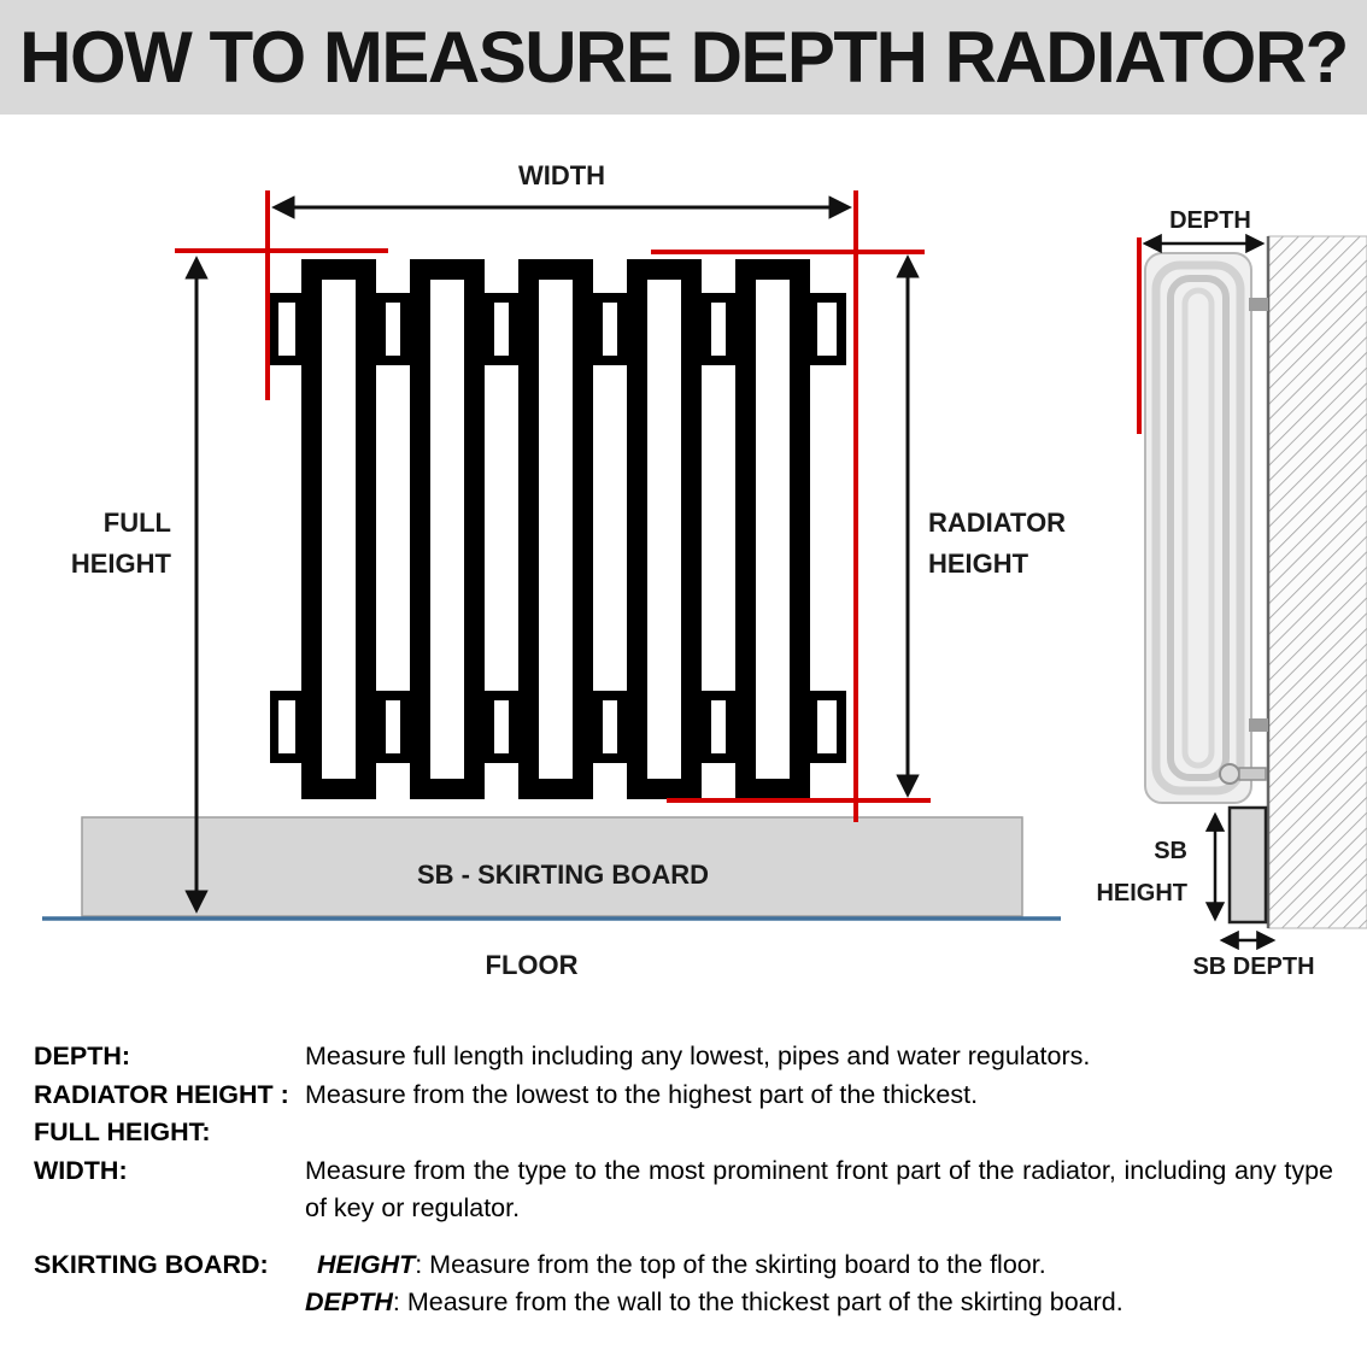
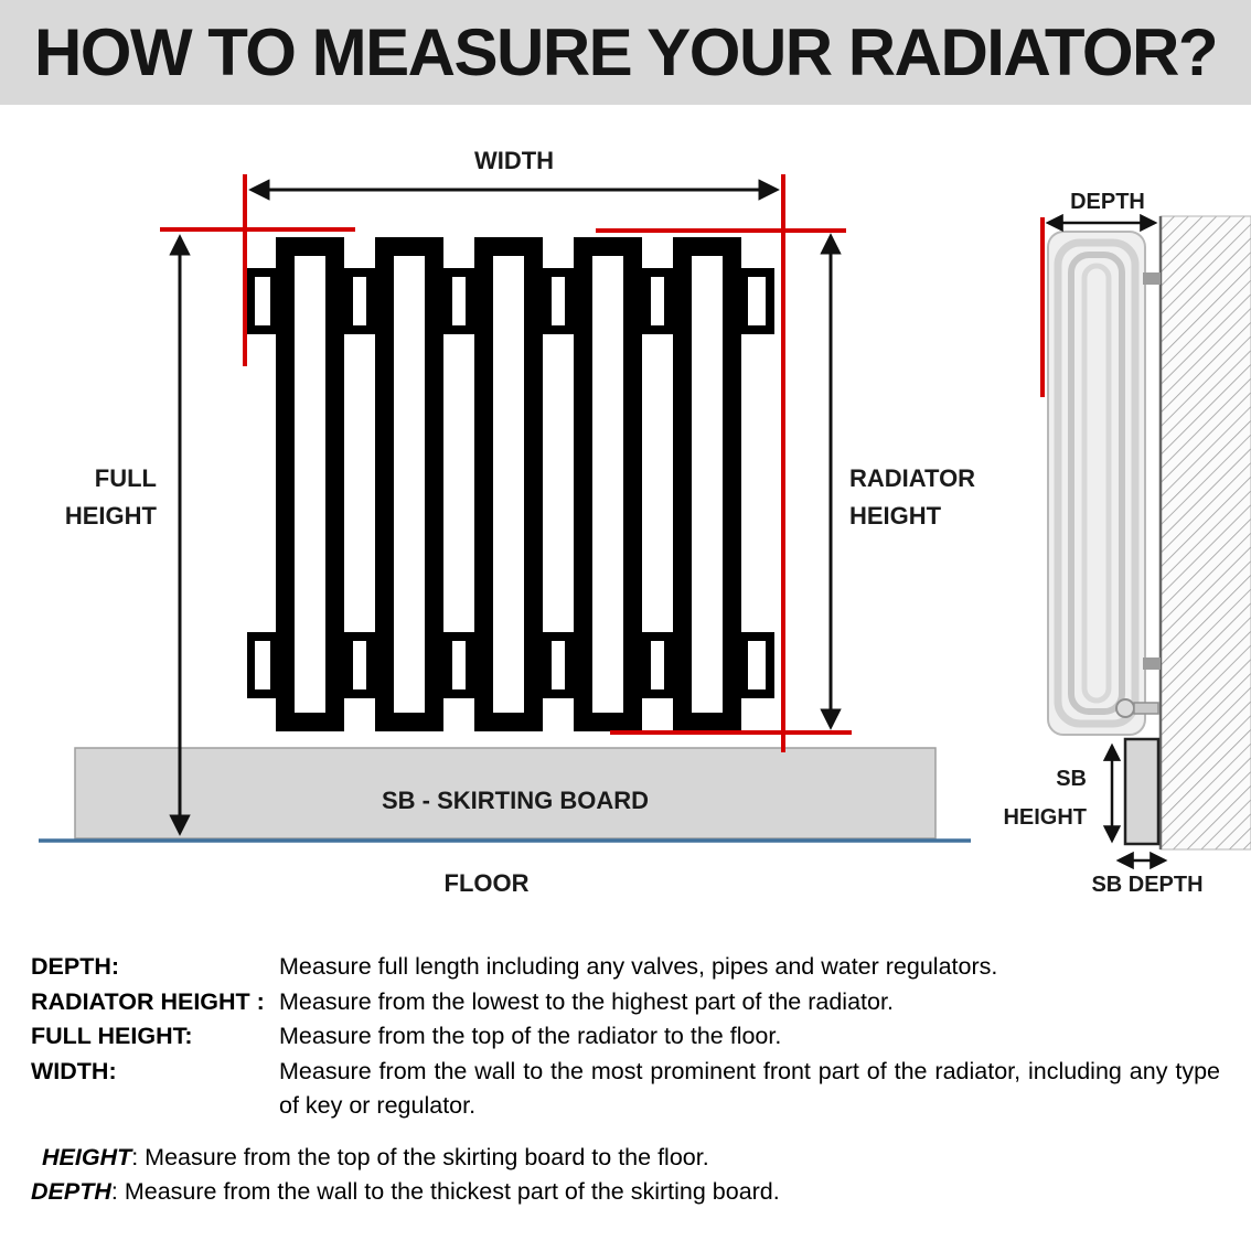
- HOW TO MEASURE DEPTH RADIATOR?
+ HOW TO MEASURE YOUR RADIATOR?
  SB - SKIRTING BOARD
  FLOOR
  WIDTH
  FULL
  HEIGHT
  RADIATOR
  HEIGHT
  DEPTH
  SB
  HEIGHT
  SB DEPTH
  DEPTH:
- Measure full length including any lowest, pipes and water regulators.
+ Measure full length including any valves, pipes and water regulators.
  RADIATOR HEIGHT :
- Measure from the lowest to the highest part of the thickest.
+ Measure from the lowest to the highest part of the radiator.
  FULL HEIGHT:
+ Measure from the top of the radiator to the floor.
  WIDTH:
- Measure from the type to the most prominent front part of the radiator, including any type of key or regulator.
+ Measure from the wall to the most prominent front part of the radiator, including any type of key or regulator.
- SKIRTING BOARD:
  HEIGHT: Measure from the top of the skirting board to the floor.
  DEPTH: Measure from the wall to the thickest part of the skirting board.
